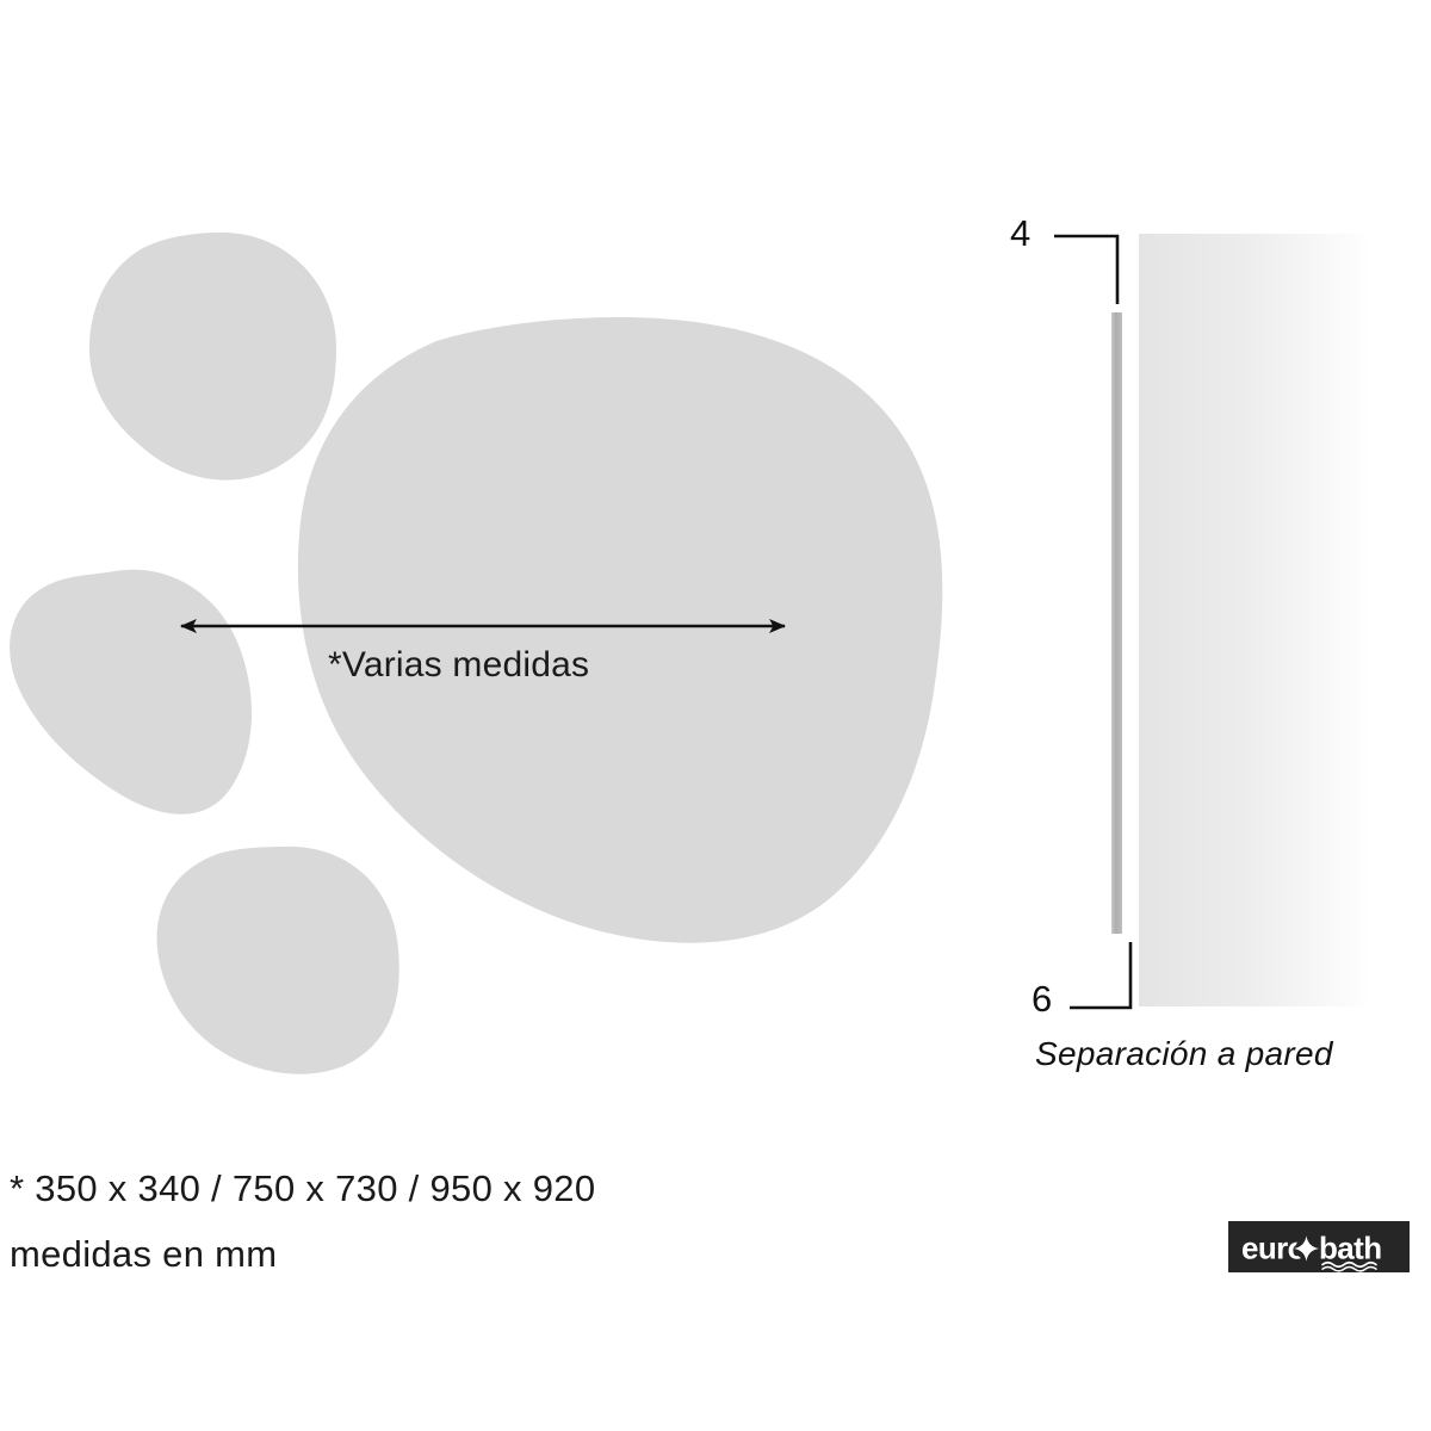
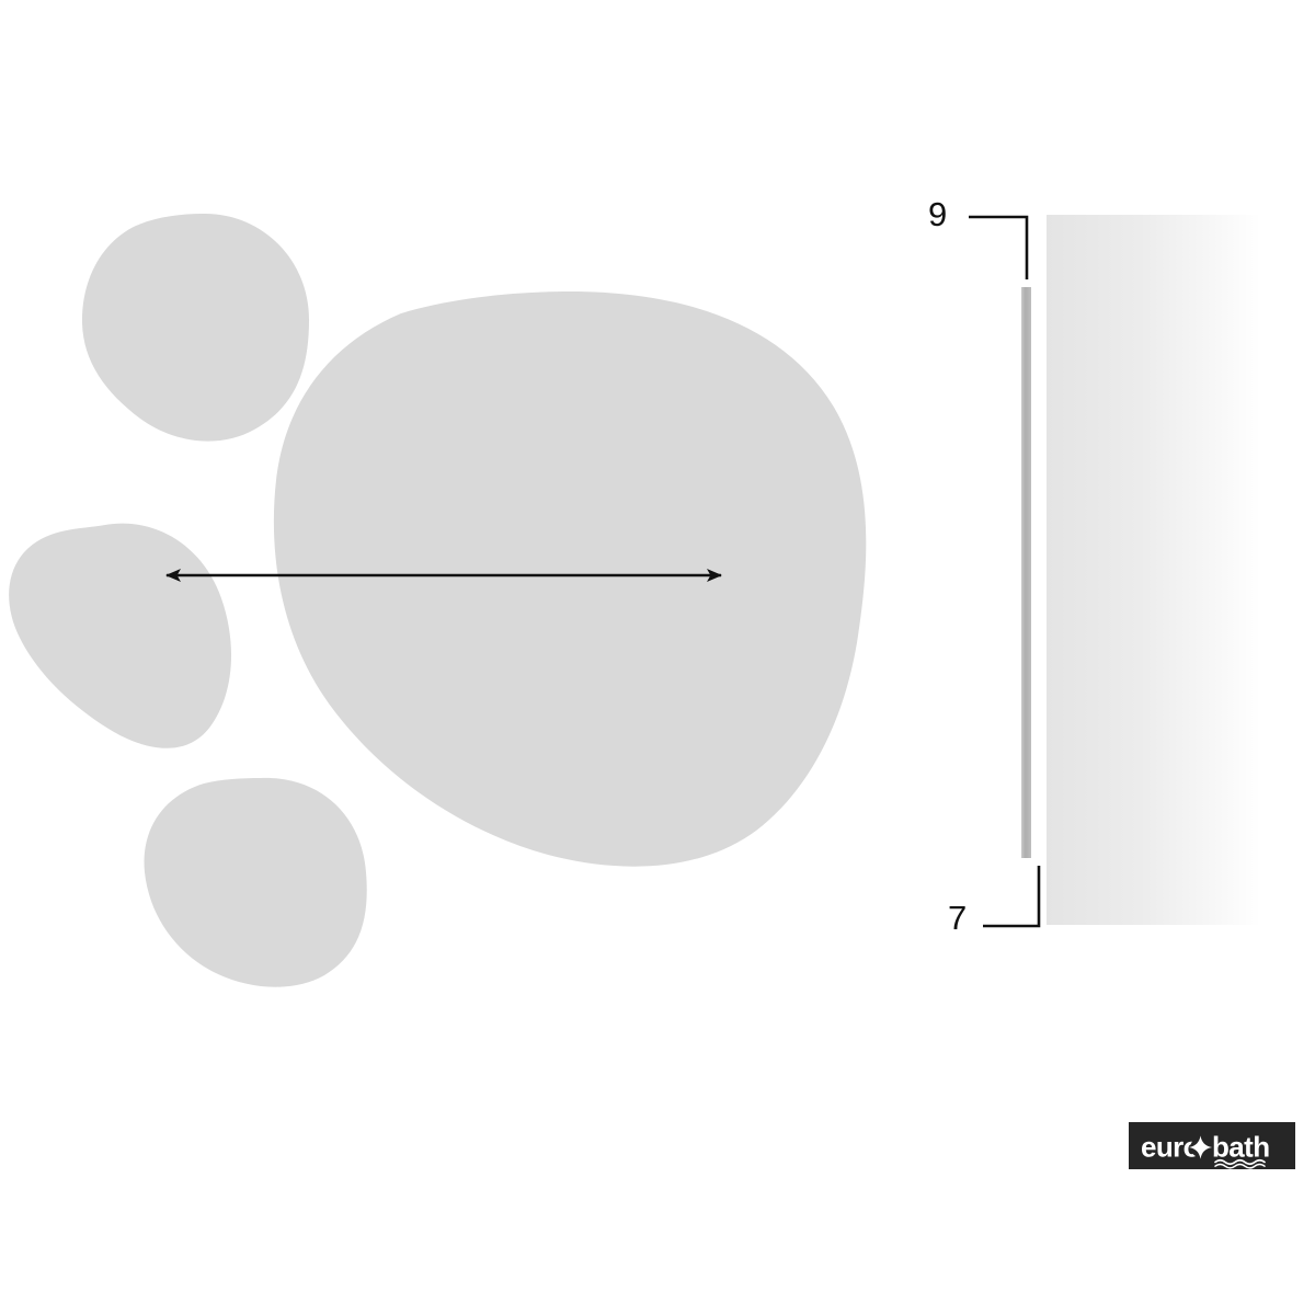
- *Varias medidas
- 4
+ 9
- 6
+ 7
- Separación a pared
- * 350 x 340 / 750 x 730 / 950 x 920
- medidas en mm
  eur
  bath
